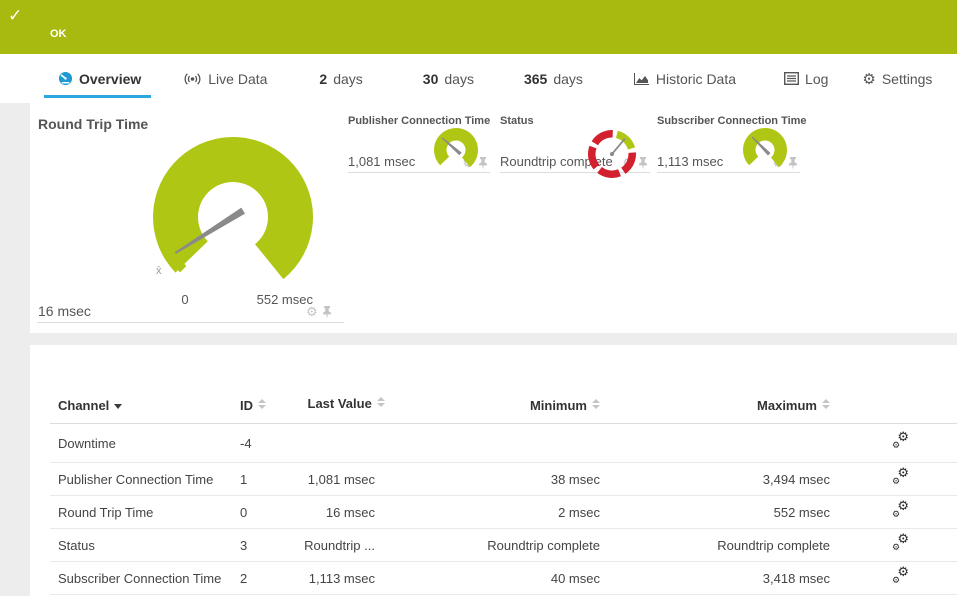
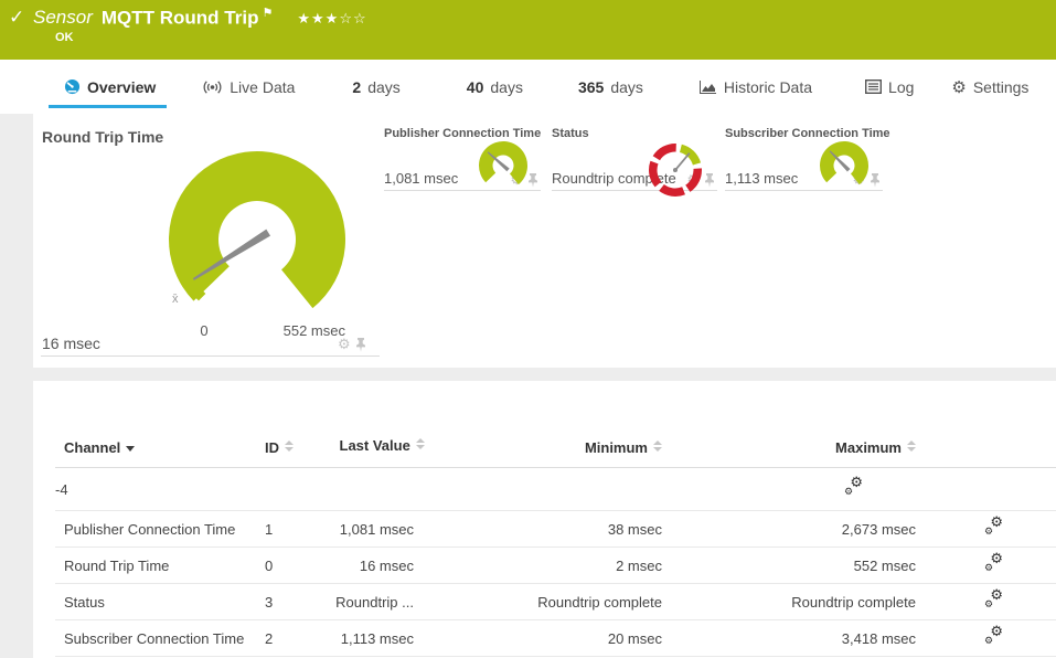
  ✓
+ Sensor MQTT Round Trip ⚑ ★★★☆☆
  OK
  Overview
  Live Data
  2
  days
- 30
+ 40
  days
  365
  days
  Historic Data
  Log
  ⚙
  Settings
  Round Trip Time
  x̄
  0
  552 msec
  16 msec
  ⚙
  Publisher Connection Time
  1,081 msec
  Status
  Roundtrip compete
  Subscriber Connection Time
  1,113 msec
  Channel
  ID
  Last Value
  Minimum
  Maximum
- Downtime
  -4
  ⚙
  ⚙
  Publisher Connection Time
  1
  1,081 msec
  38 msec
- 3,494 msec
+ 2,673 msec
  ⚙
  ⚙
  Round Trip Time
  0
  16 msec
  2 msec
  552 msec
  ⚙
  ⚙
  Status
  3
  Roundtrip ...
  Roundtrip complete
  Roundtrip complete
  ⚙
  ⚙
  Subscriber Connection Time
  2
  1,113 msec
- 40 msec
+ 20 msec
  3,418 msec
  ⚙
  ⚙
